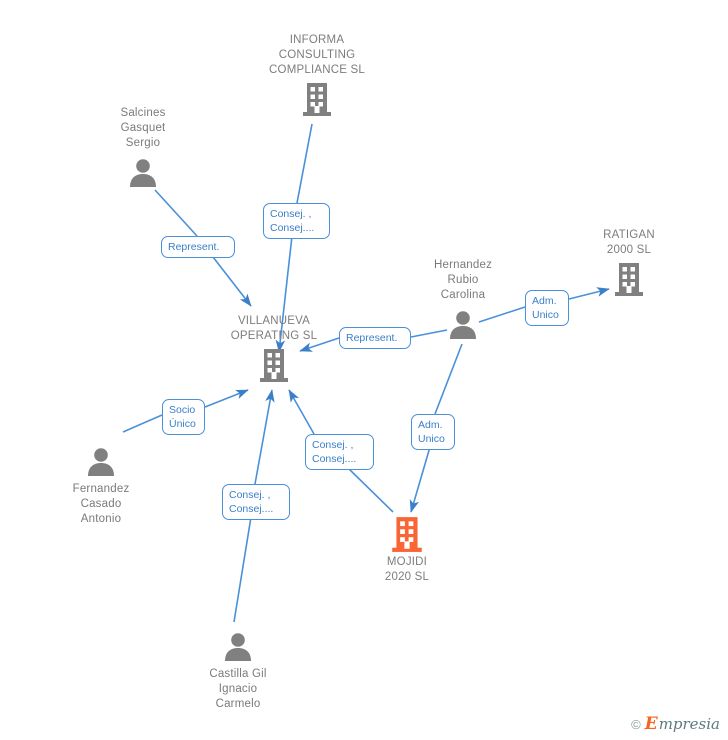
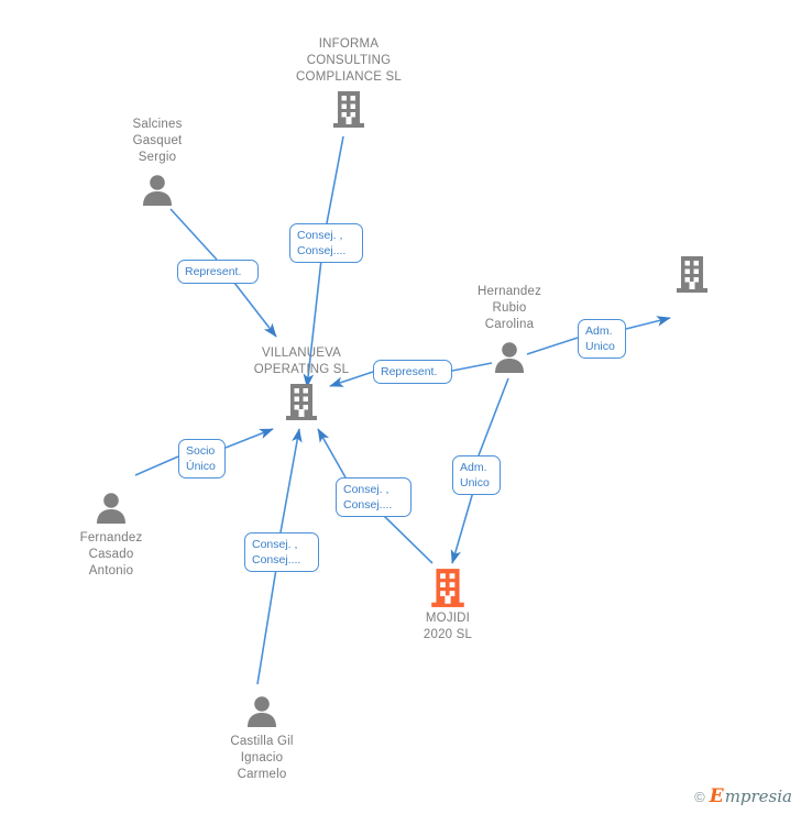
  INFORMA
  CONSULTING
  COMPLIANCE SL
  Salcines
  Gasquet
  Sergio
- RATIGAN
- 2000 SL
  Hernandez
  Rubio
  Carolina
  VILLANUEVA
  OPERATING SL
  Fernandez
  Casado
  Antonio
  MOJIDI
  2020 SL
  Castilla Gil
  Ignacio
  Carmelo
  Consej. ,
  Consej....
  Represent.
  Represent.
  Adm.
  Unico
  Adm.
  Unico
  Socio
  Único
  Consej. ,
  Consej....
  Consej. ,
  Consej....
  ©
  E
  mpresia
